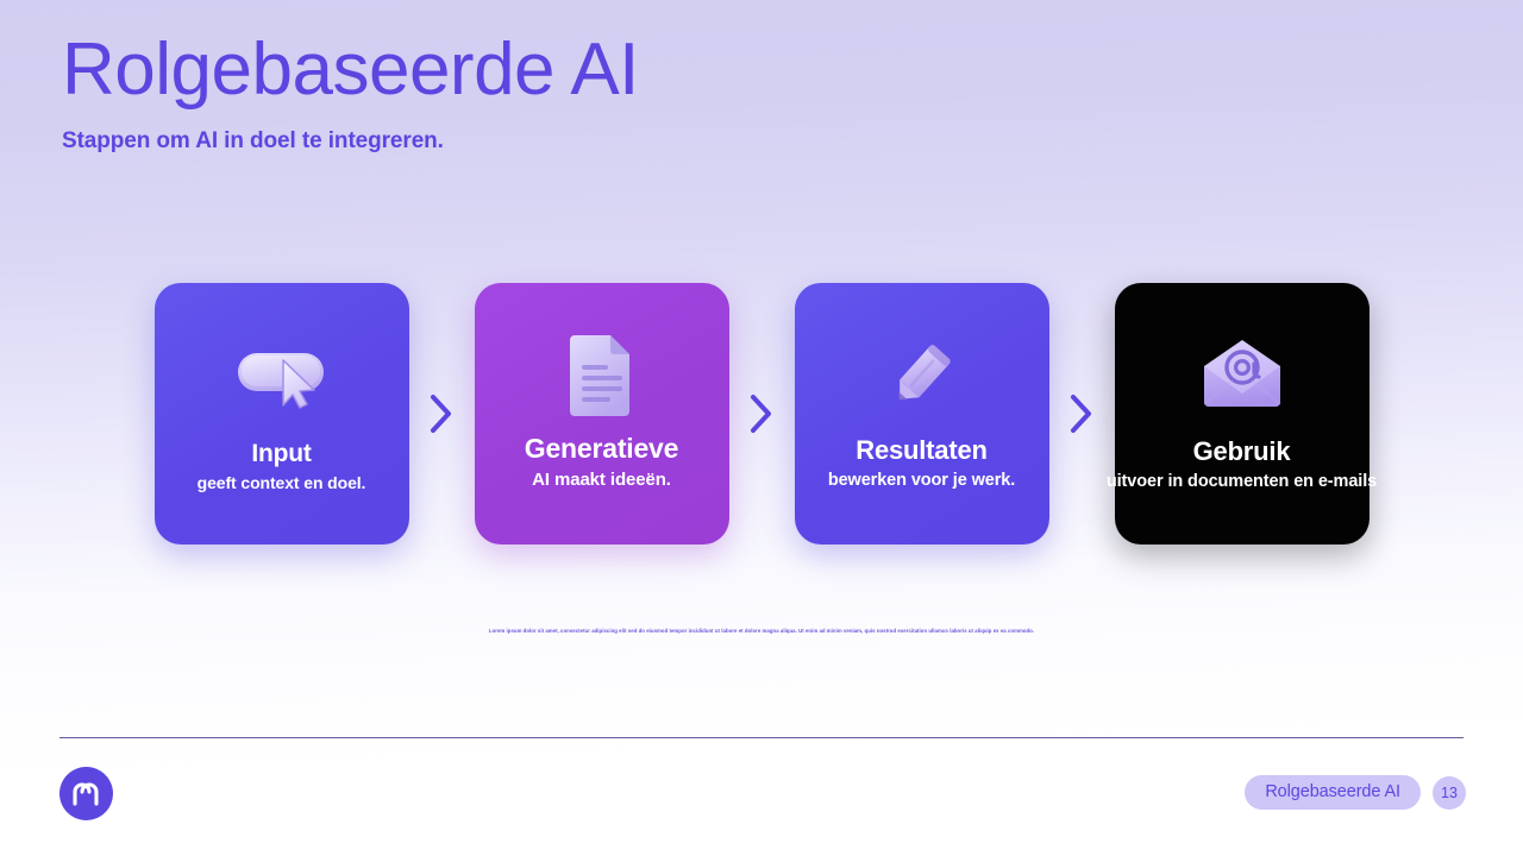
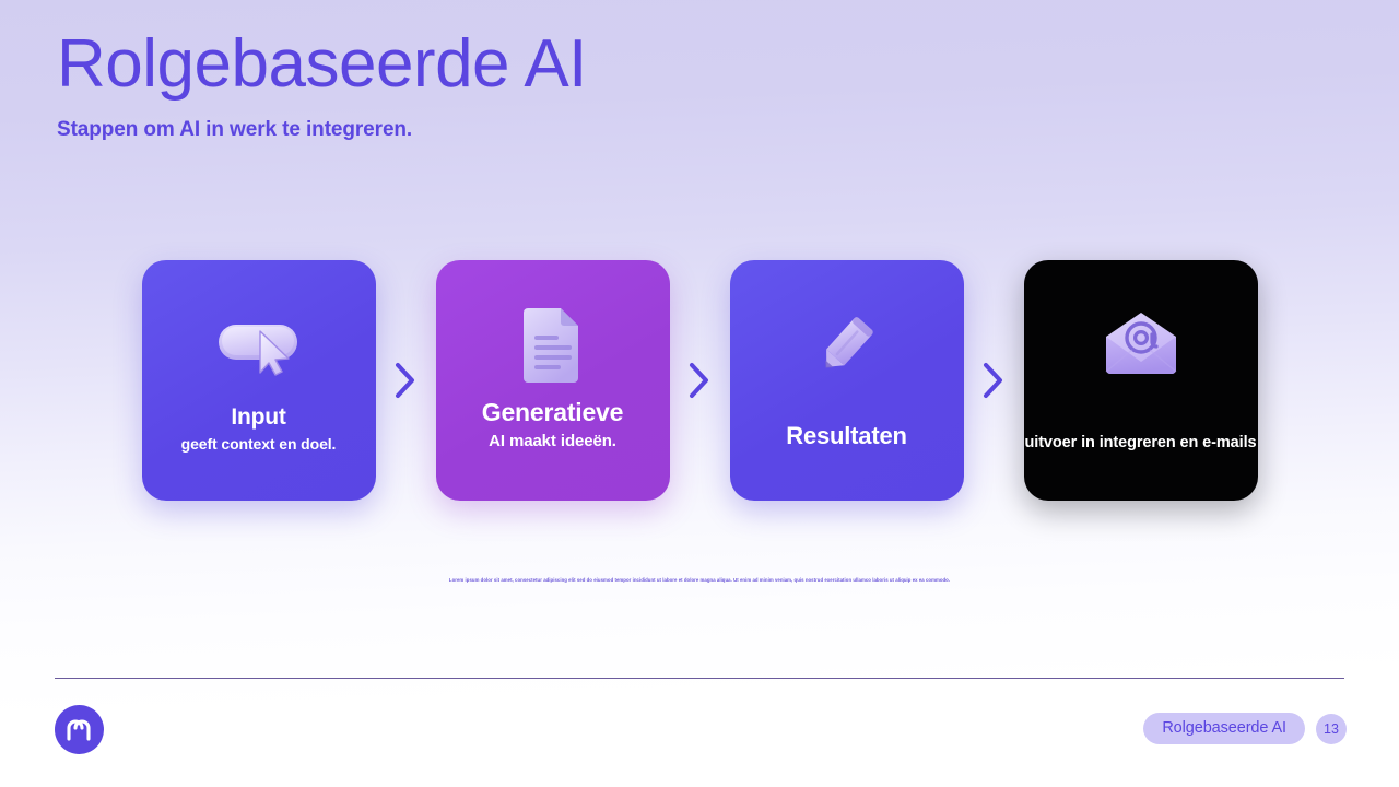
  Rolgebaseerde AI
- Stappen om AI in doel te integreren.
+ Stappen om AI in werk te integreren.
  Input
  geeft context en doel.
  Generatieve
  AI maakt ideeën.
  Resultaten
- bewerken voor je werk.
- Gebruik
- uitvoer in documenten en e-mails
+ uitvoer in integreren en e-mails
  Rolgebaseerde AI
  13
